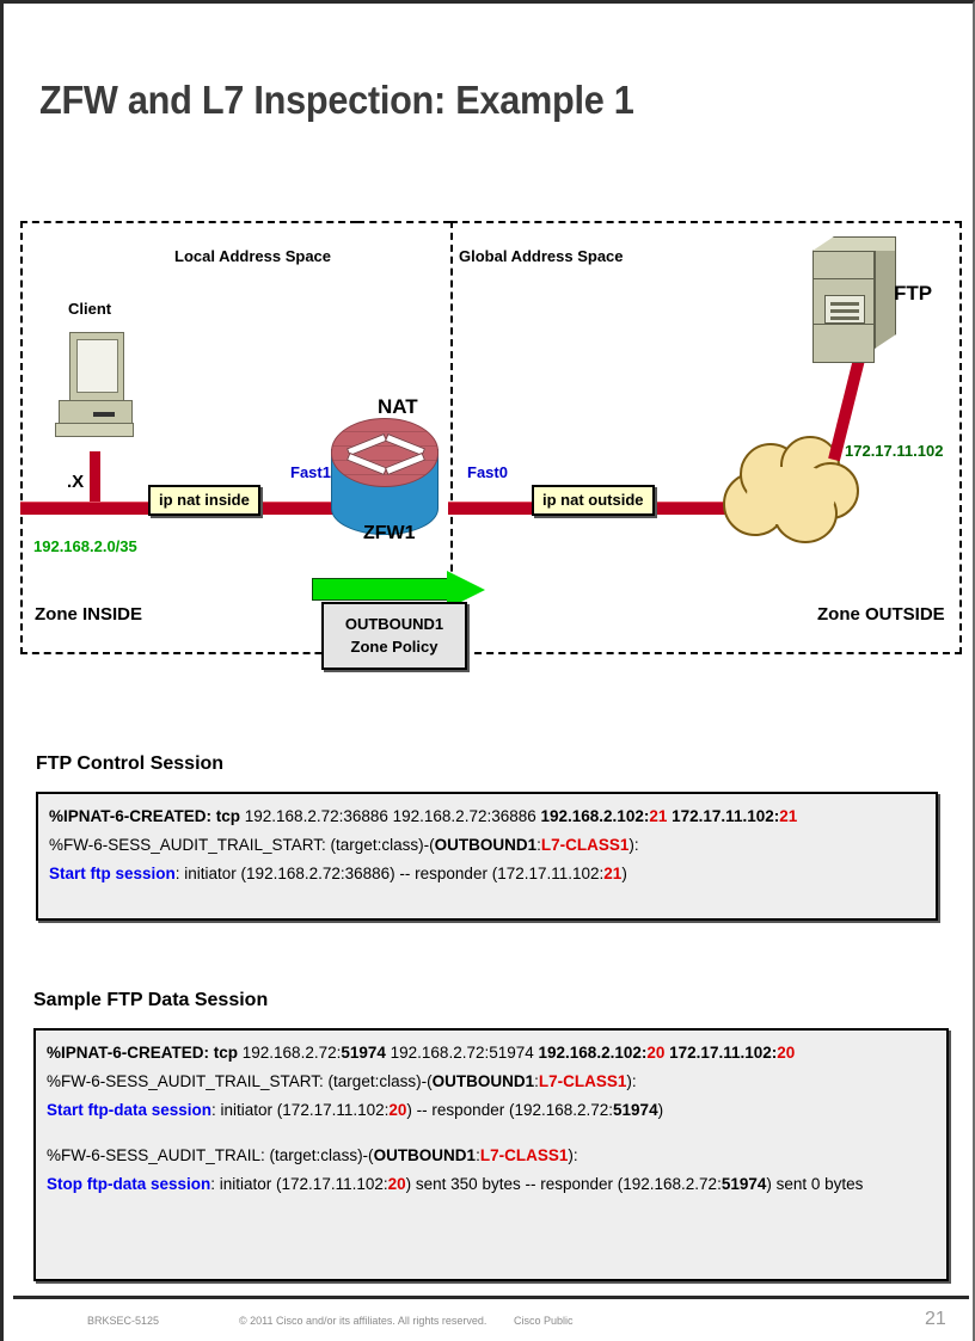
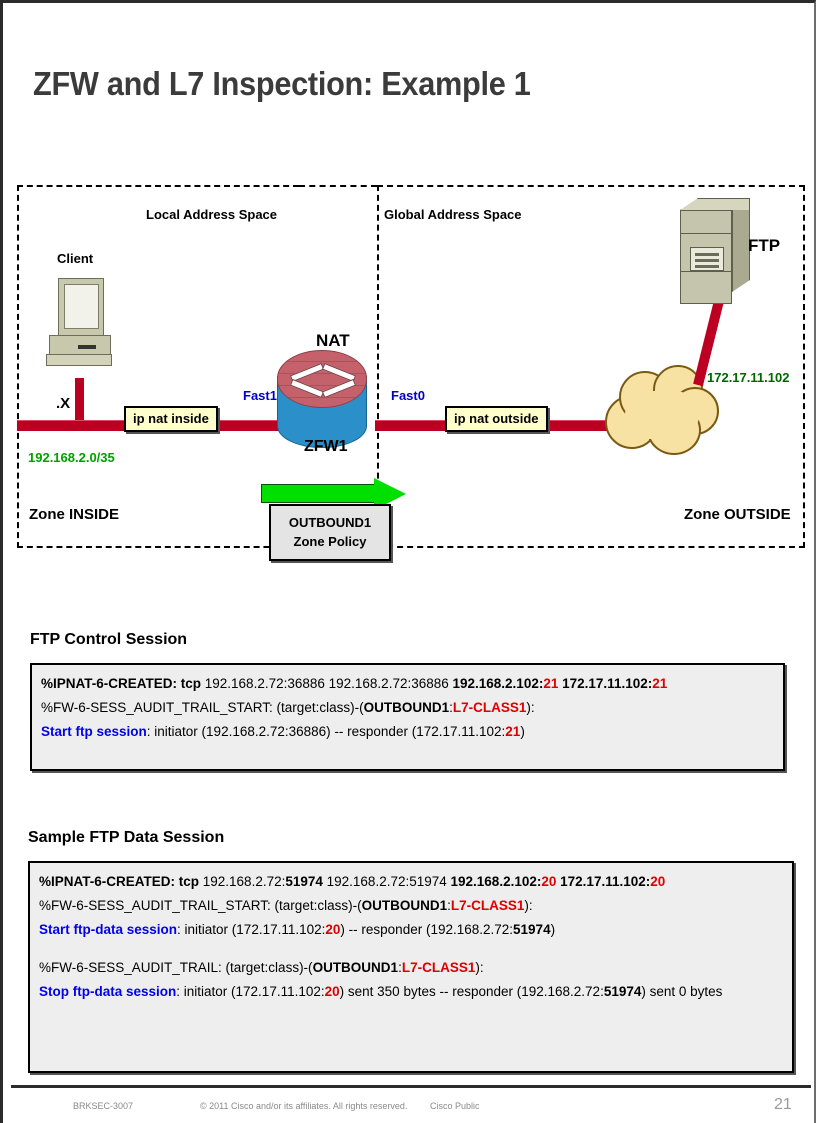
  ZFW and L7 Inspection: Example 1
  Local Address Space
  Global Address Space
  Client
  .X
  192.168.2.0/35
  NAT
  ZFW1
  Fast1
  Fast0
  ip nat inside
  ip nat outside
  OUTBOUND1
  Zone Policy
  FTP
  172.17.11.102
  Zone INSIDE
  Zone OUTSIDE
  FTP Control Session
  %IPNAT-6-CREATED: tcp 192.168.2.72:36886 192.168.2.72:36886 192.168.2.102:21 172.17.11.102:21
  %FW-6-SESS_AUDIT_TRAIL_START: (target:class)-(OUTBOUND1:L7-CLASS1):
  Start ftp session: initiator (192.168.2.72:36886) -- responder (172.17.11.102:21)
  Sample FTP Data Session
  %IPNAT-6-CREATED: tcp 192.168.2.72:51974 192.168.2.72:51974 192.168.2.102:20 172.17.11.102:20
  %FW-6-SESS_AUDIT_TRAIL_START: (target:class)-(OUTBOUND1:L7-CLASS1):
  Start ftp-data session: initiator (172.17.11.102:20) -- responder (192.168.2.72:51974)
  %FW-6-SESS_AUDIT_TRAIL: (target:class)-(OUTBOUND1:L7-CLASS1):
  Stop ftp-data session: initiator (172.17.11.102:20) sent 350 bytes -- responder (192.168.2.72:51974) sent 0 bytes
- BRKSEC-5125
+ BRKSEC-3007
  © 2011 Cisco and/or its affiliates. All rights reserved.
  Cisco Public
  21
